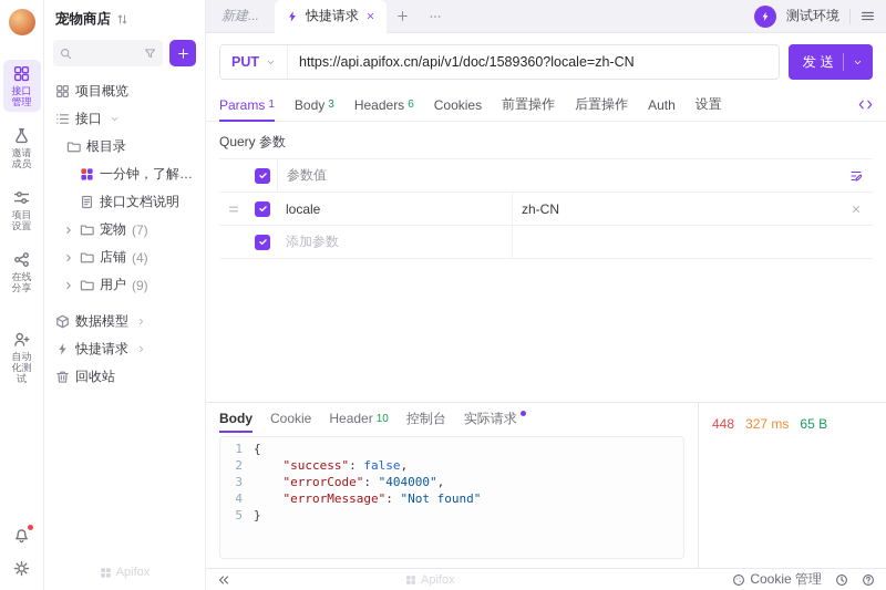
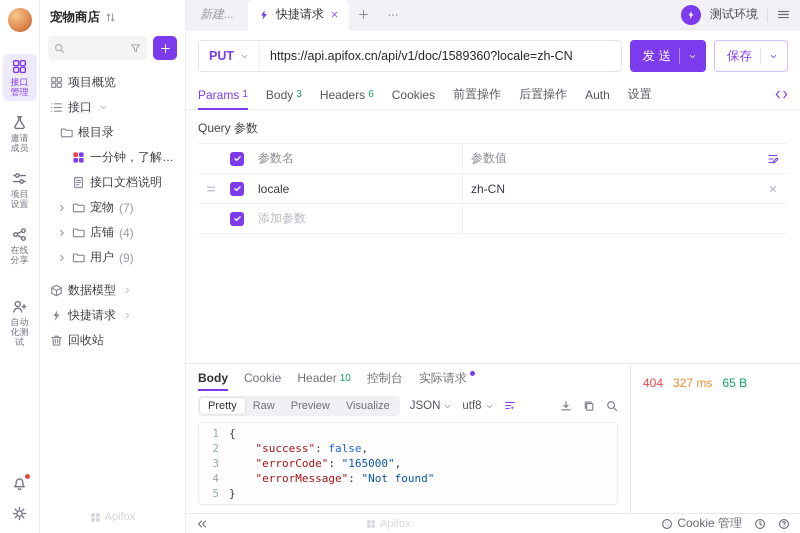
  接口管理
  邀请成员
  项目设置
  在线分享
  自动化测试
  宠物商店
  项目概览
  接口
  根目录
  接口文档说明
  宠物
  (7)
  店铺
  (4)
  用户
  (9)
  数据模型
  快捷请求
  回收站
  Apifox
  新建...
  快捷请求
  测试环境
  PUT
  https://api.apifox.cn/api/v1/doc/1589360?locale=zh-CN
  发 送
+ 保存
  Params
  1
  Body
  3
  Headers
  6
  Cookies
  前置操作
  后置操作
  Auth
  设置
  Query 参数
+ 参数名
  参数值
  locale
  zh-CN
  添加参数
  Body
  Cookie
  Header
  10
  控制台
  实际请求
+ Pretty
+ Raw
+ Preview
+ Visualize
+ JSON
+ utf8
  1
  {
  2
  "success": false,
  3
- "errorCode": "404000",
+ "errorCode": "165000",
  4
  "errorMessage": "Not found"
  5
  }
- 448
+ 404
  327 ms
  65 B
  Apifox
  Cookie 管理
